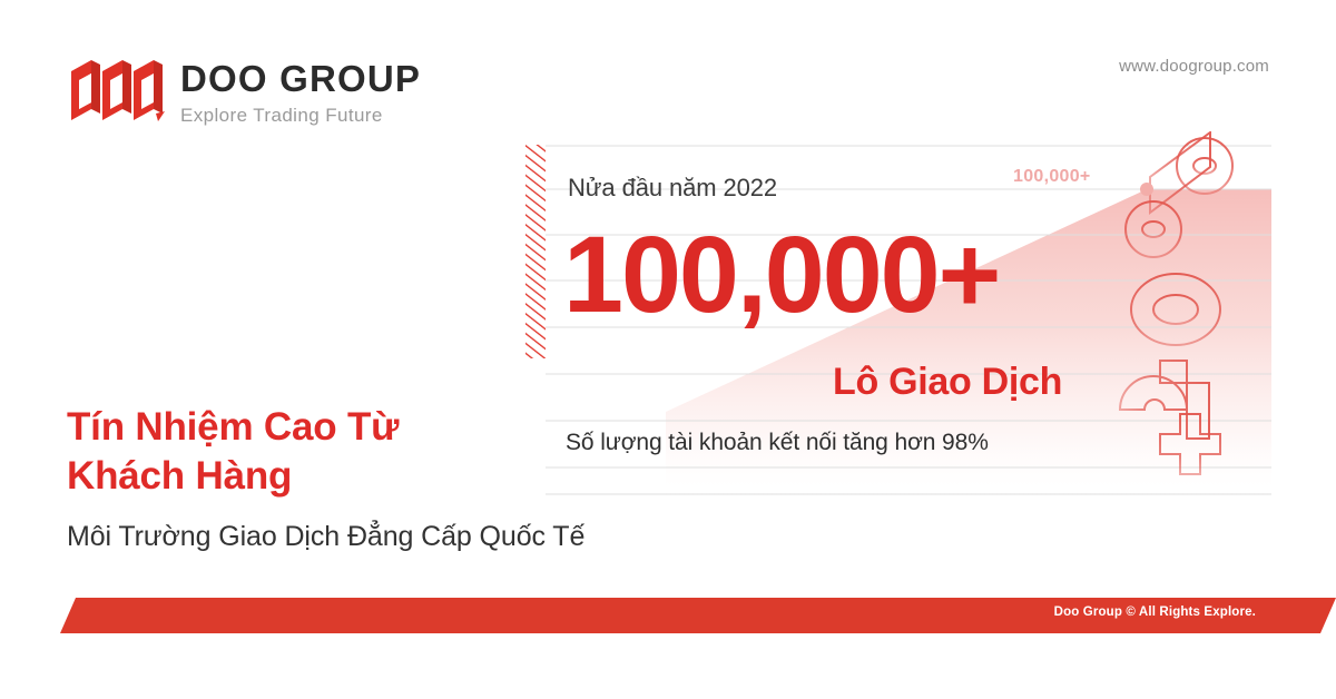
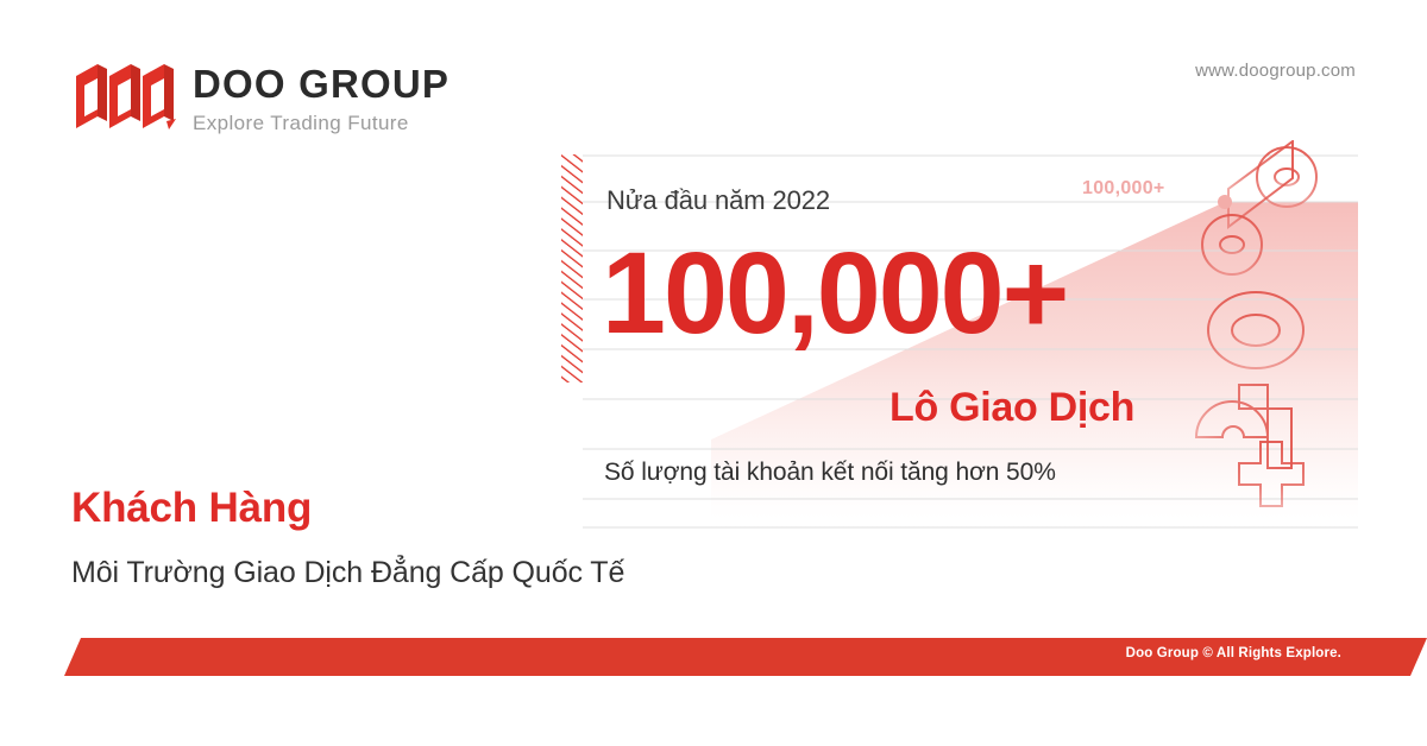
  DOO GROUP
  Explore Trading Future
  www.doogroup.com
- Tín Nhiệm Cao Từ
  Khách Hàng
  Môi Trường Giao Dịch Đẳng Cấp Quốc Tế
  Nửa đầu năm 2022
  100,000+
  100,000+
  Lô Giao Dịch
- Số lượng tài khoản kết nối tăng hơn 98%
+ Số lượng tài khoản kết nối tăng hơn 50%
  Doo Group © All Rights Explore.
